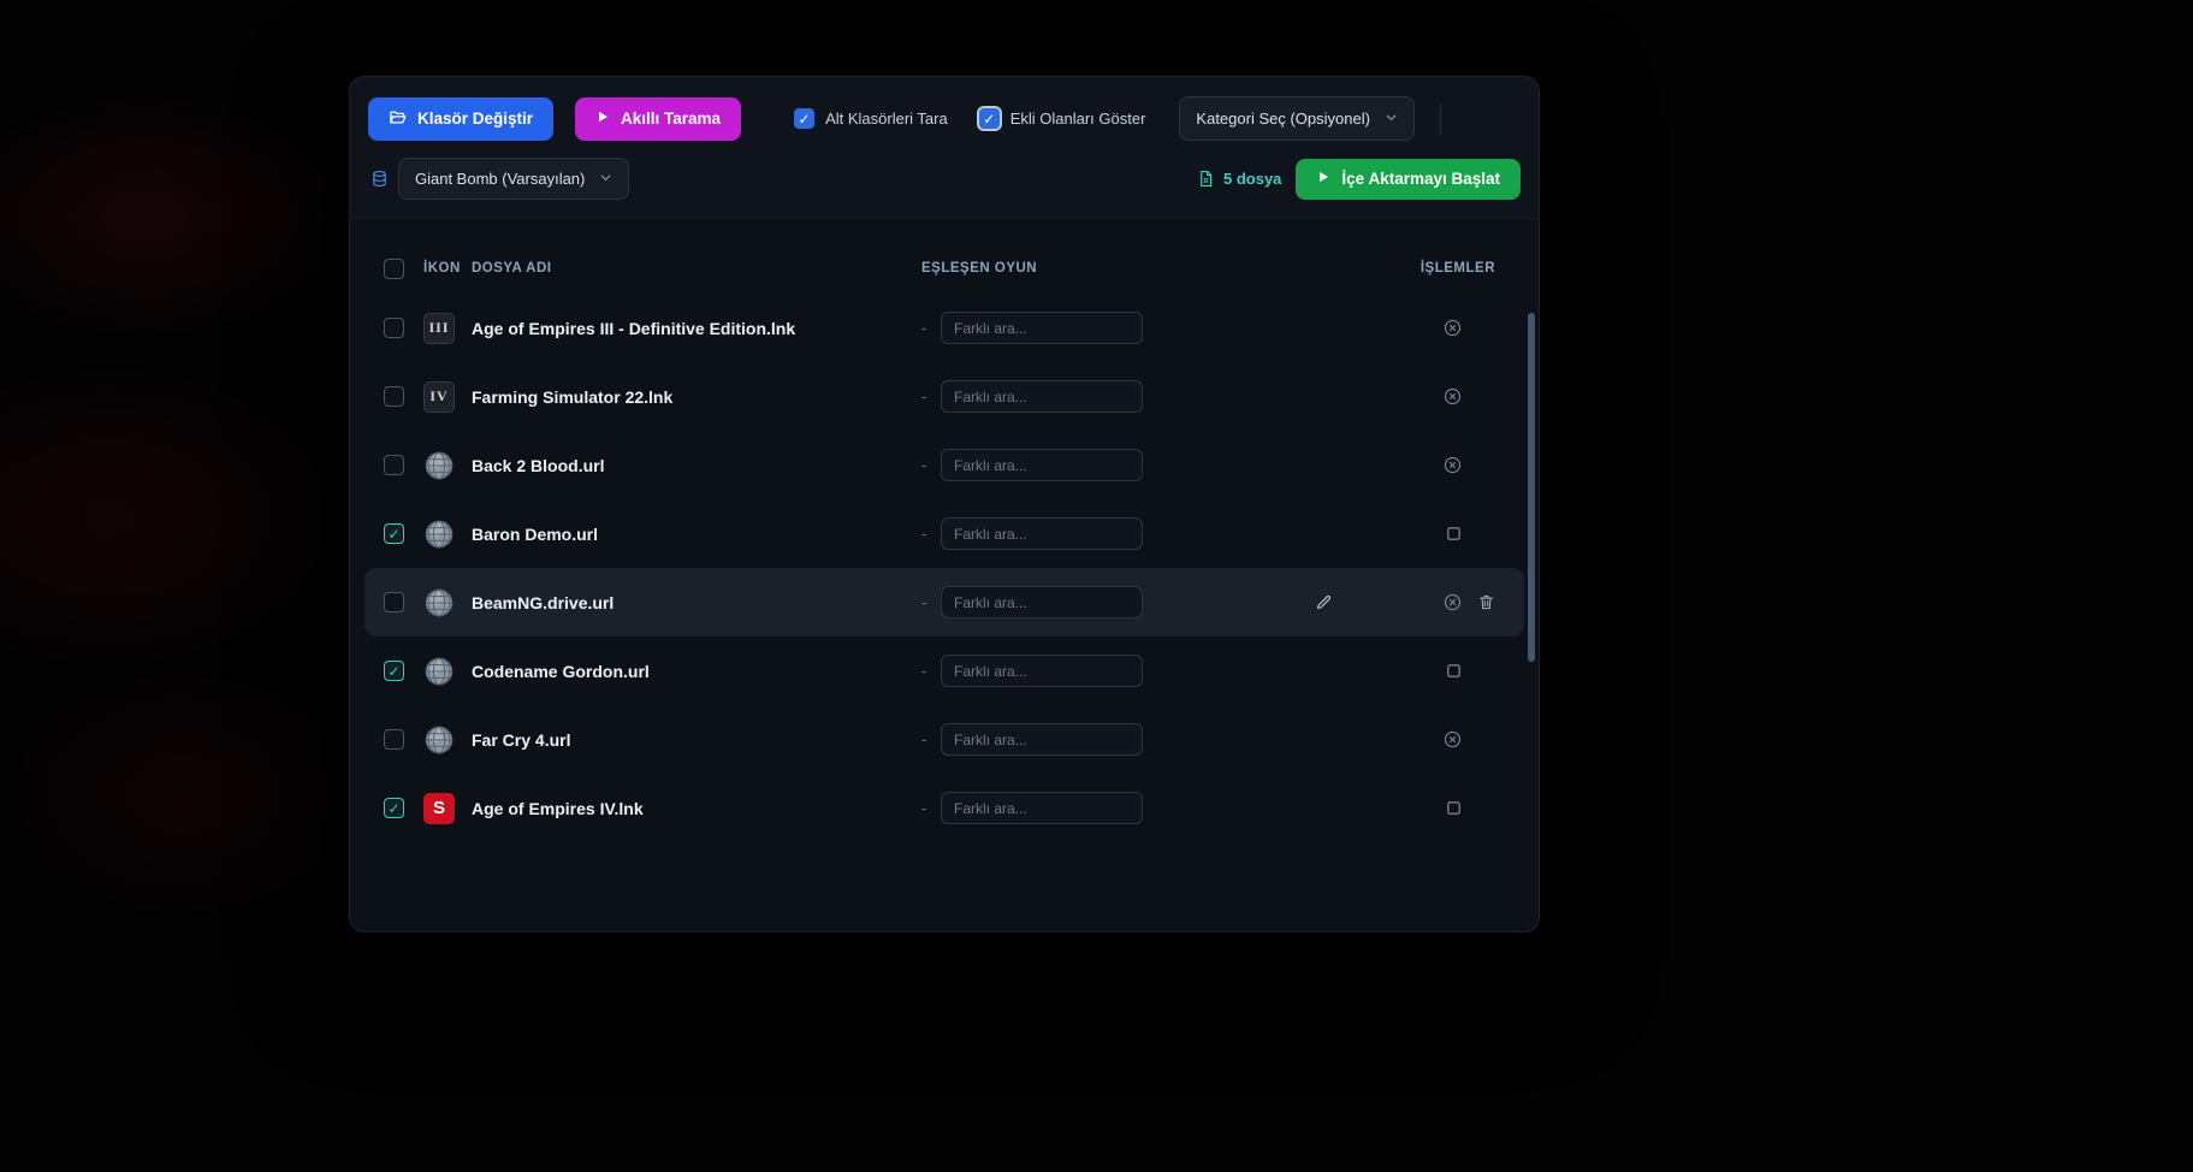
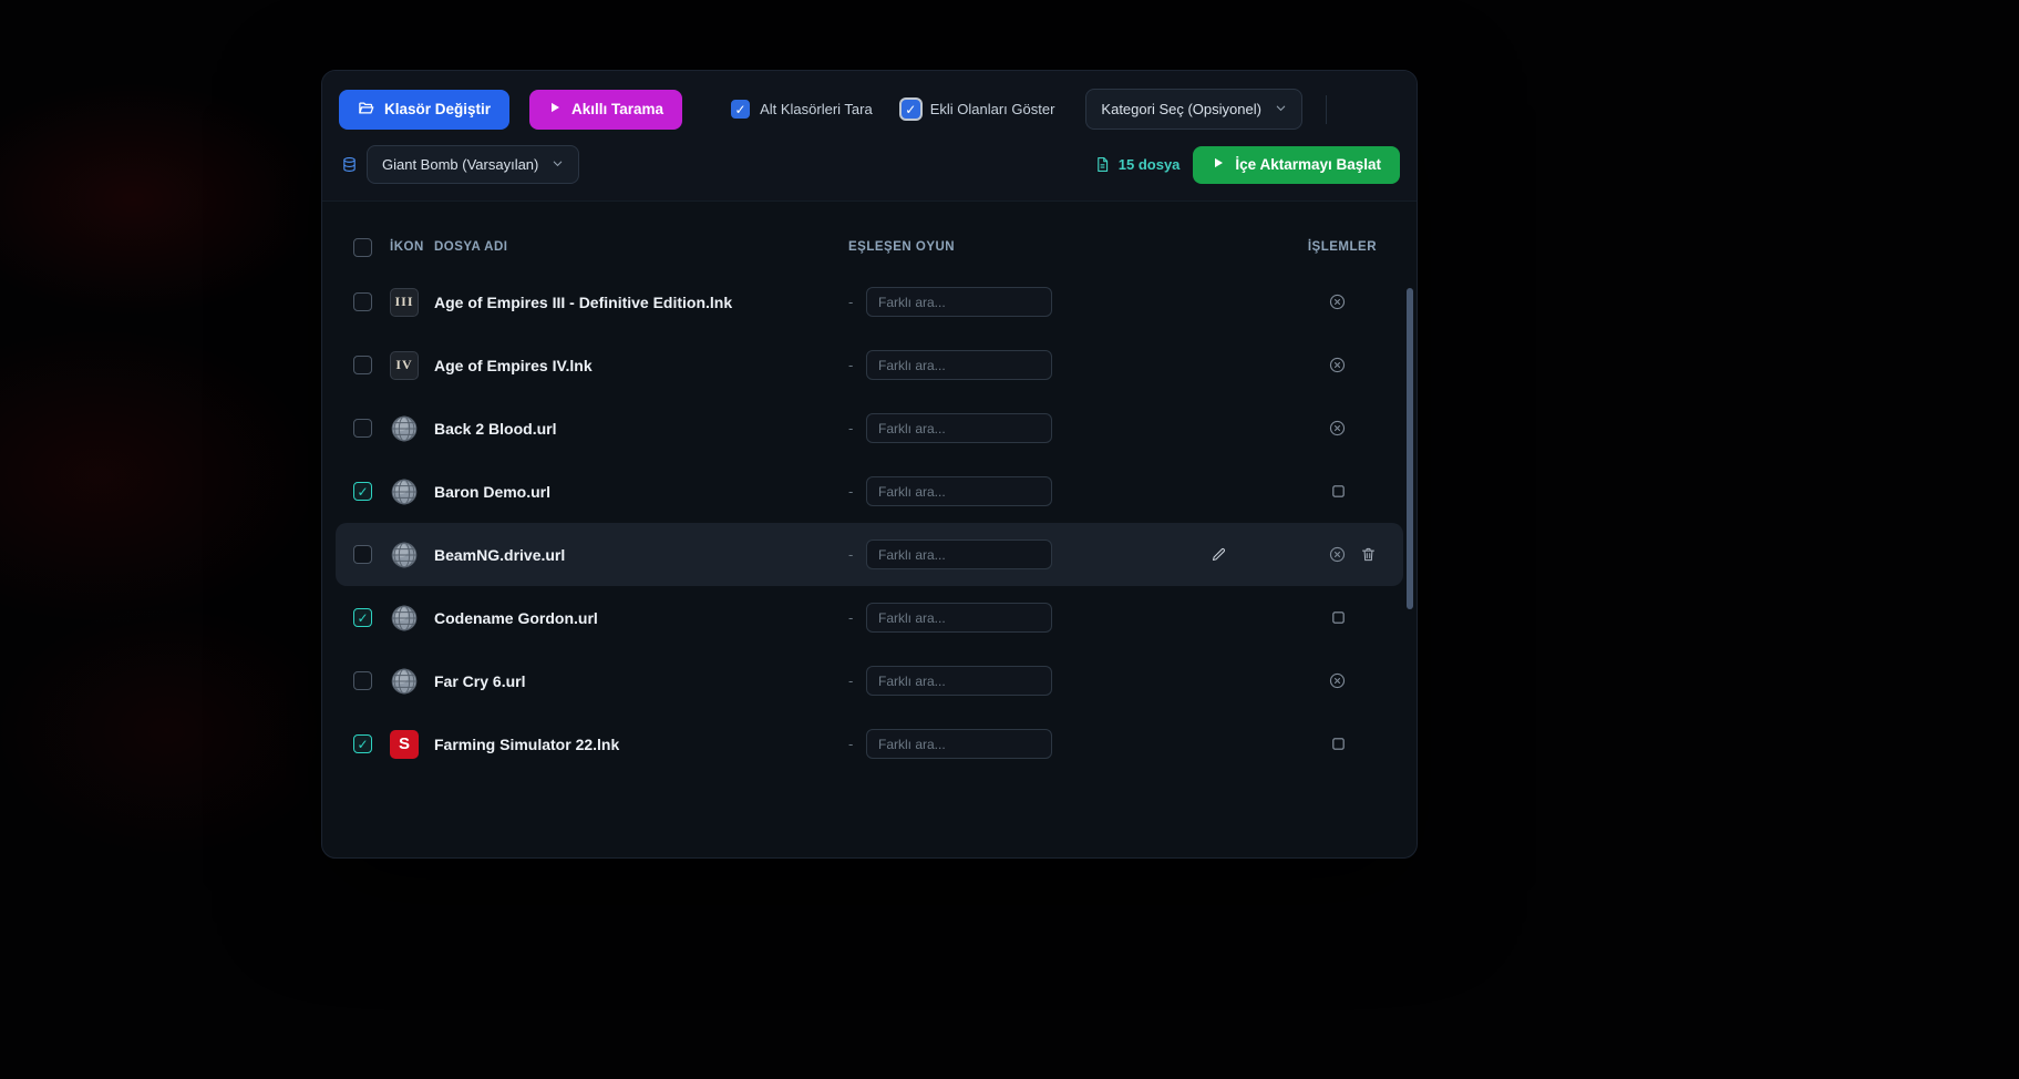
  Klasör Değiştir
  Akıllı Tarama
  Alt Klasörleri Tara
  Ekli Olanları Göster
  Kategori Seç (Opsiyonel)
  Giant Bomb (Varsayılan)
- 5 dosya
+ 15 dosya
  İçe Aktarmayı Başlat
  İKON
  DOSYA ADI
  EŞLEŞEN OYUN
  İŞLEMLER
  III
  Age of Empires III - Definitive Edition.lnk
  -
  Farklı ara...
  IV
- Farming Simulator 22.lnk
+ Age of Empires IV.lnk
  -
  Farklı ara...
  Back 2 Blood.url
  -
  Farklı ara...
  Baron Demo.url
  -
  Farklı ara...
  BeamNG.drive.url
  -
  Farklı ara...
  Codename Gordon.url
  -
  Farklı ara...
- Far Cry 4.url
+ Far Cry 6.url
  -
  Farklı ara...
  S
- Age of Empires IV.lnk
+ Farming Simulator 22.lnk
  -
  Farklı ara...
